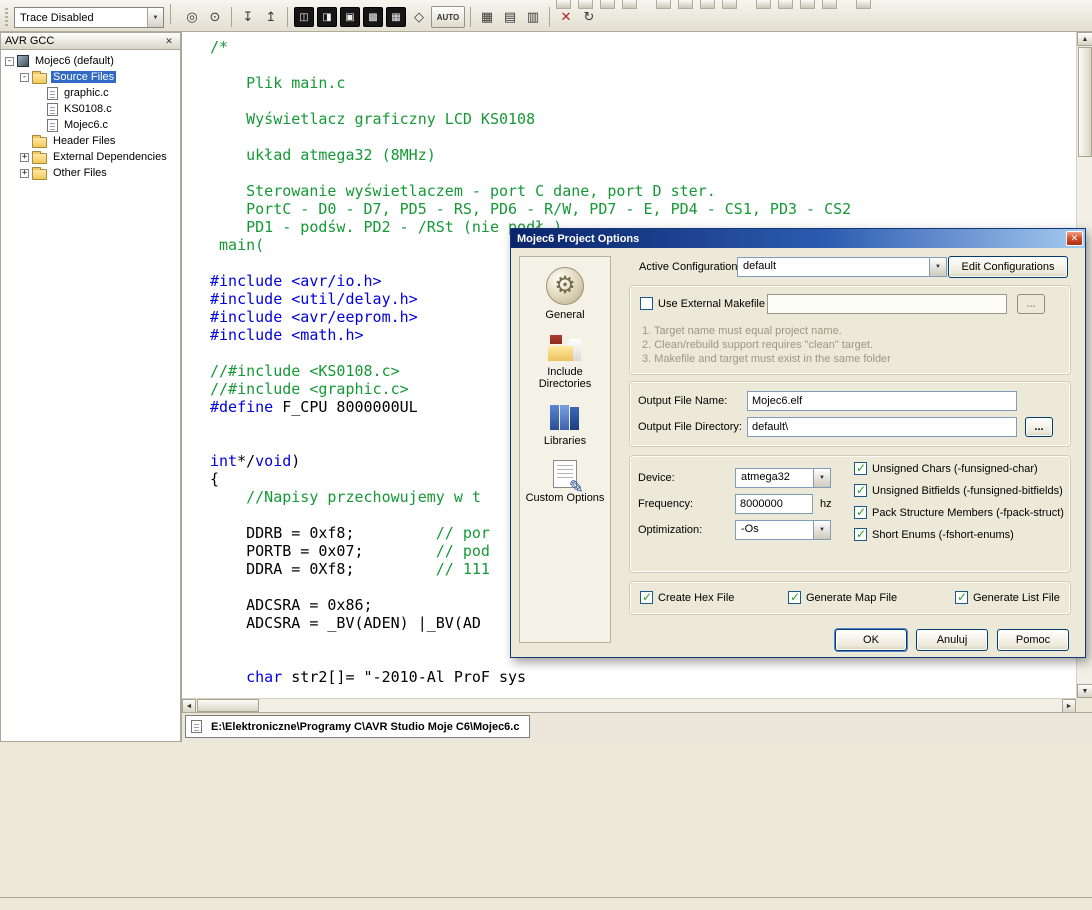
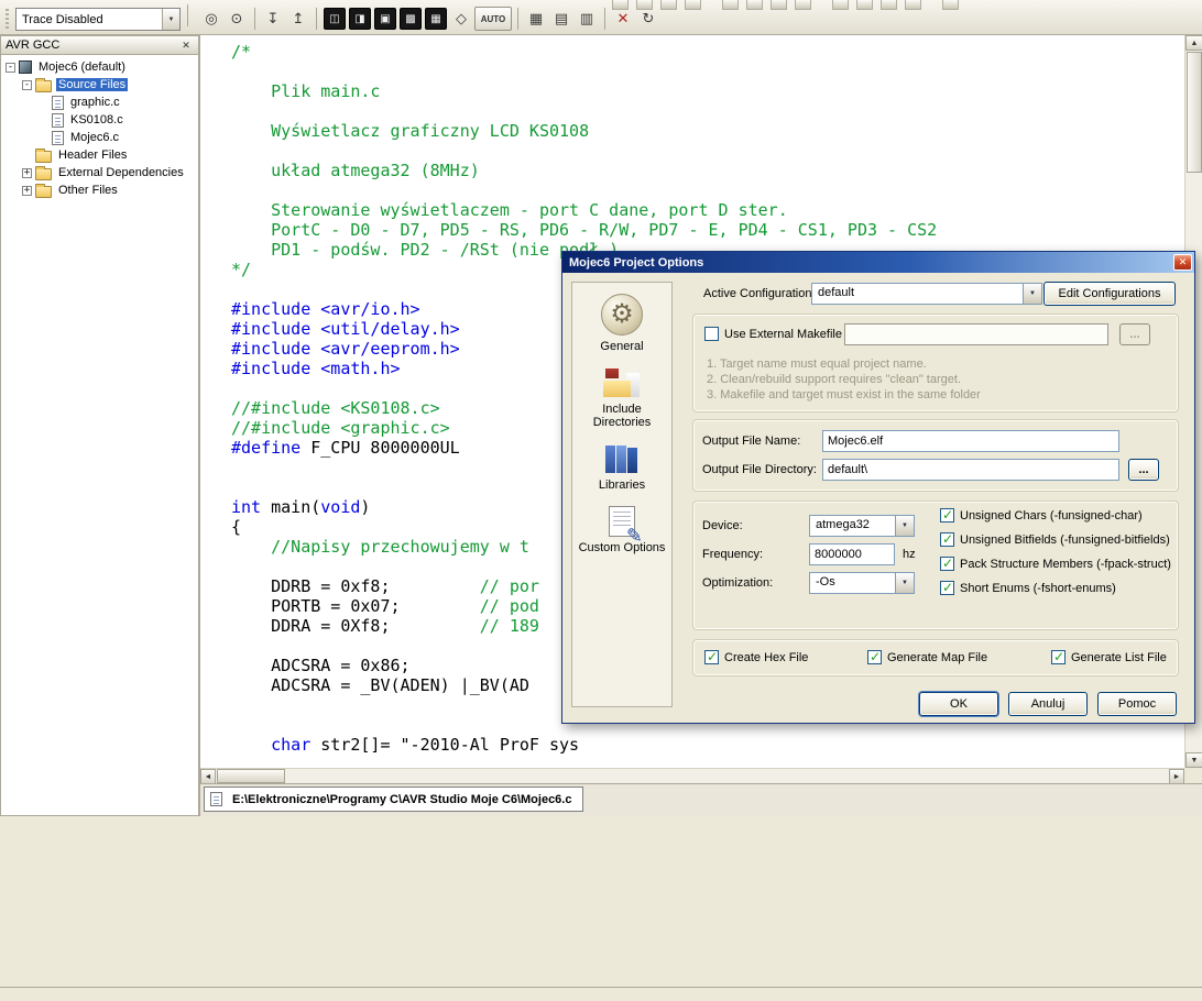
  Trace Disabled
  ◎
  ⊙
  ↧
  ↥
  ◫
  ◨
  ▣
  ▩
  ▦
  ◇
  AUTO
  ▦
  ▤
  ▥
  ✕
  ↻
  AVR GCC
  ✕
  -
  Mojec6 (default)
  -
  Source Files
  graphic.c
  KS0108.c
  Mojec6.c
  Header Files
  +
  External Dependencies
  +
  Other Files
  /*
  Plik main.c
  Wyświetlacz graficzny LCD KS0108
  układ atmega32 (8MHz)
  Sterowanie wyświetlaczem - port C dane, port D ster.
  PortC - D0 - D7, PD5 - RS, PD6 - R/W, PD7 - E, PD4 - CS1, PD3 - CS2
  PD1 - podśw. PD2 - /RSt (nie podł.)
- main(
+ */
  #include <avr/io.h>
  #include <util/delay.h>
  #include <avr/eeprom.h>
  #include <math.h>
  //#include <KS0108.c>
  //#include <graphic.c>
  #define F_CPU 8000000UL
- int*/void)
+ int main(void)
  {
  //Napisy przechowujemy w t
  DDRB = 0xf8; // por
  PORTB = 0x07; // pod
- DDRA = 0Xf8; // 111
+ DDRA = 0Xf8; // 189
  ADCSRA = 0x86;
  ADCSRA = _BV(ADEN) |_BV(AD
  char str2[]= "-2010-Al ProF sys
  E:\Elektroniczne\Programy C\AVR Studio Moje C6\Mojec6.c
  Mojec6 Project Options
  ✕
  General
  Include Directories
  Libraries
  Custom Options
  Active Configuration
  default
  Edit Configurations
  Use External Makefile
  ...
  1. Target name must equal project name.
  2. Clean/rebuild support requires "clean" target.
  3. Makefile and target must exist in the same folder
  Output File Name:
  Mojec6.elf
  Output File Directory:
  default\
  ...
  Device:
  atmega32
  Frequency:
  8000000
  hz
  Optimization:
  -Os
  Unsigned Chars (-funsigned-char)
  Unsigned Bitfields (-funsigned-bitfields)
  Pack Structure Members (-fpack-struct)
  Short Enums (-fshort-enums)
  Create Hex File
  Generate Map File
  Generate List File
  OK
  Anuluj
  Pomoc
